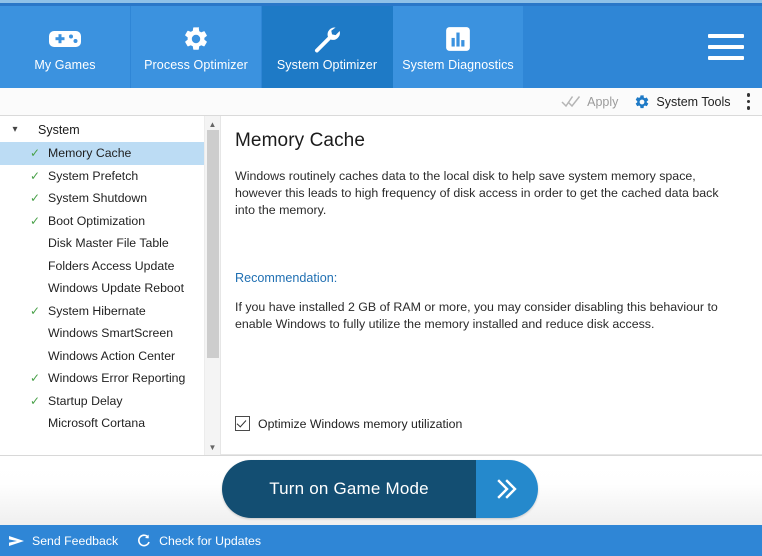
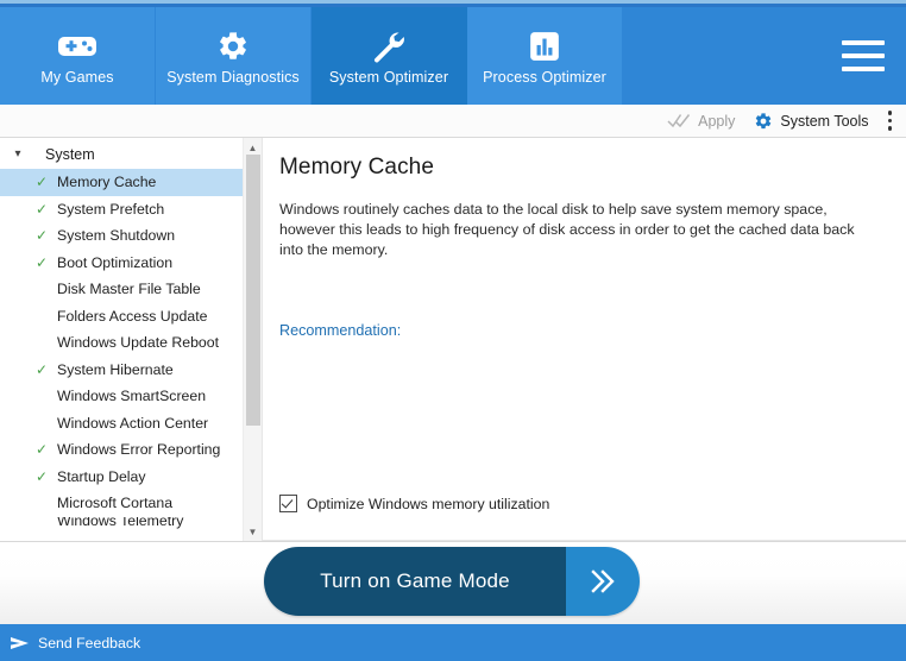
  My Games
- Process Optimizer
+ System Diagnostics
  System Optimizer
- System Diagnostics
+ Process Optimizer
  Apply
  System Tools
  ▾
  System
  ✓
  Memory Cache
  ✓
  System Prefetch
  ✓
  System Shutdown
  ✓
  Boot Optimization
  Disk Master File Table
  Folders Access Update
  Windows Update Reboot
  ✓
  System Hibernate
  Windows SmartScreen
  Windows Action Center
  ✓
  Windows Error Reporting
  ✓
  Startup Delay
  Microsoft Cortana
+ Windows Telemetry
  ▲
  ▼
  Memory Cache
  Windows routinely caches data to the local disk to help save system memory space, however this leads to high frequency of disk access in order to get the cached data back into the memory.
  Recommendation:
- If you have installed 2 GB of RAM or more, you may consider disabling this behaviour to enable Windows to fully utilize the memory installed and reduce disk access.
  Optimize Windows memory utilization
  Turn on Game Mode
  Send Feedback
- Check for Updates
